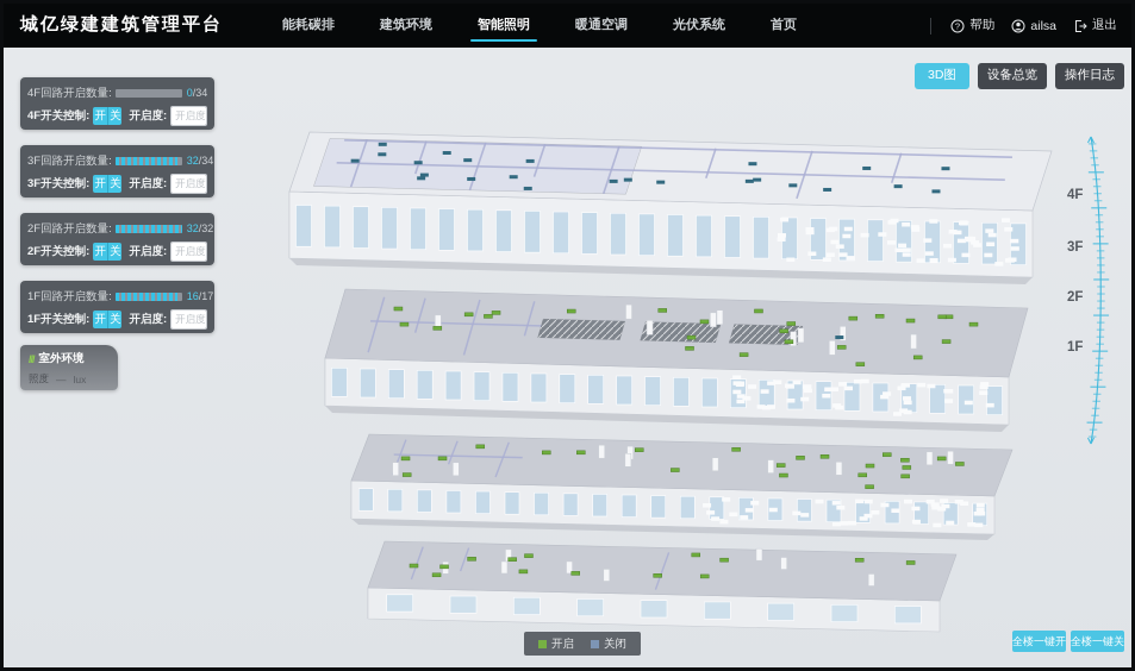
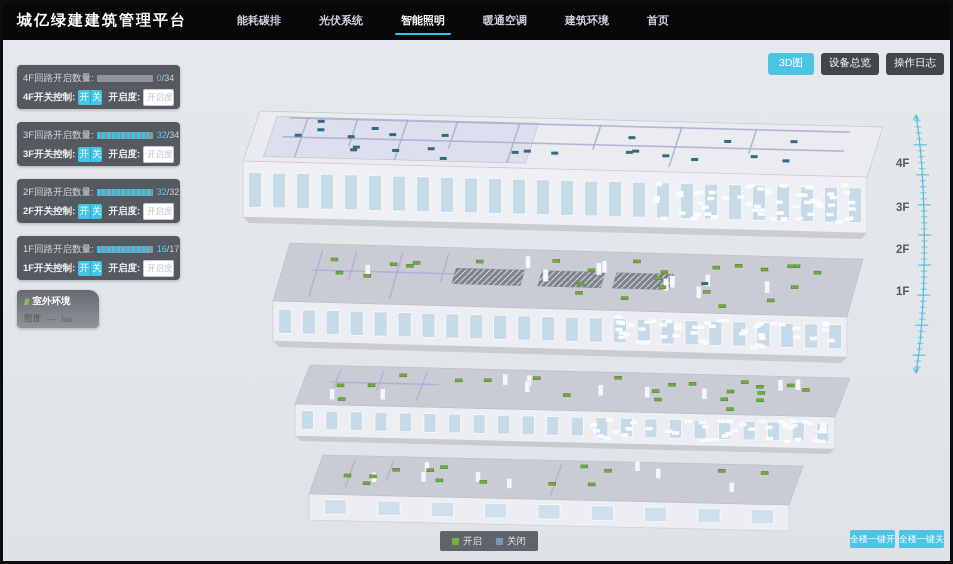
  城亿绿建建筑管理平台
  能耗碳排
- 建筑环境
+ 光伏系统
  智能照明
  暖通空调
- 光伏系统
+ 建筑环境
  首页
- ?
- 帮助
- ailsa
- 退出
  3D图
  设备总览
  操作日志
  4F回路开启数量:
  0/34
  4F开关控制:
  开
  关
  开启度:
  开启度
  3F回路开启数量:
  32/34
  3F开关控制:
  开
  关
  开启度:
  开启度
  2F回路开启数量:
  32/32
  2F开关控制:
  开
  关
  开启度:
  开启度
  1F回路开启数量:
  16/17
  1F开关控制:
  开
  关
  开启度:
  开启度
  ///
  室外环境
  照度
  —
  lux
  4F
  3F
  2F
  1F
  开启
  关闭
  全楼一键开
  全楼一键关
